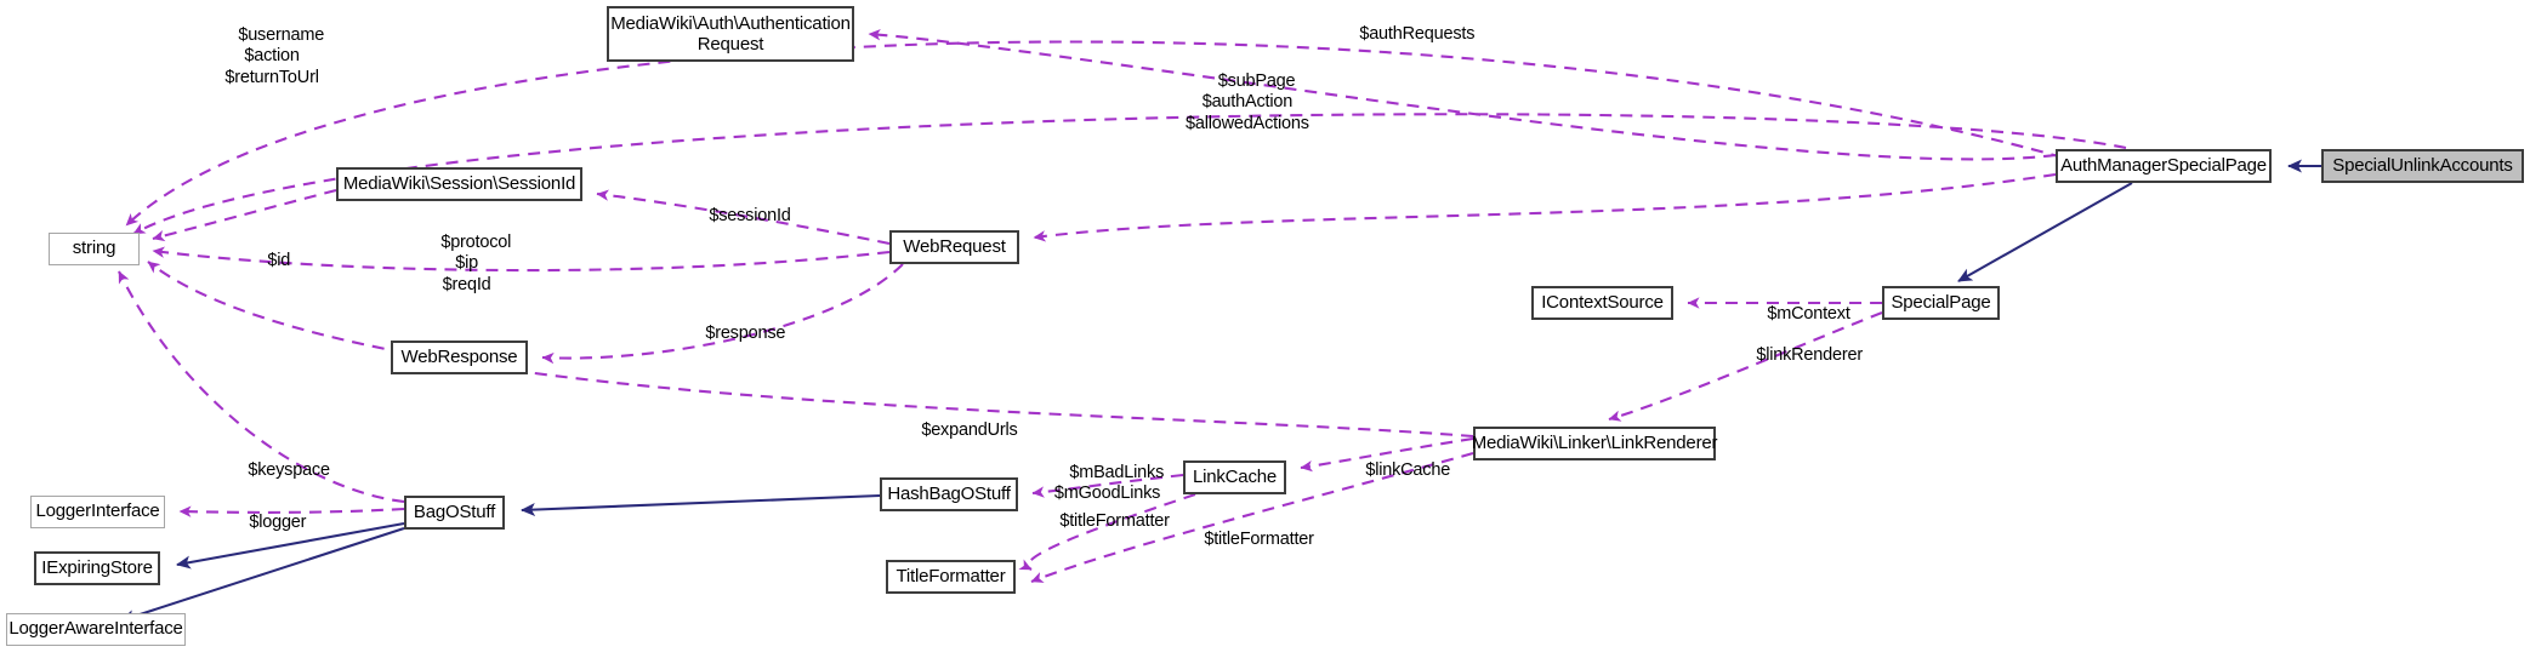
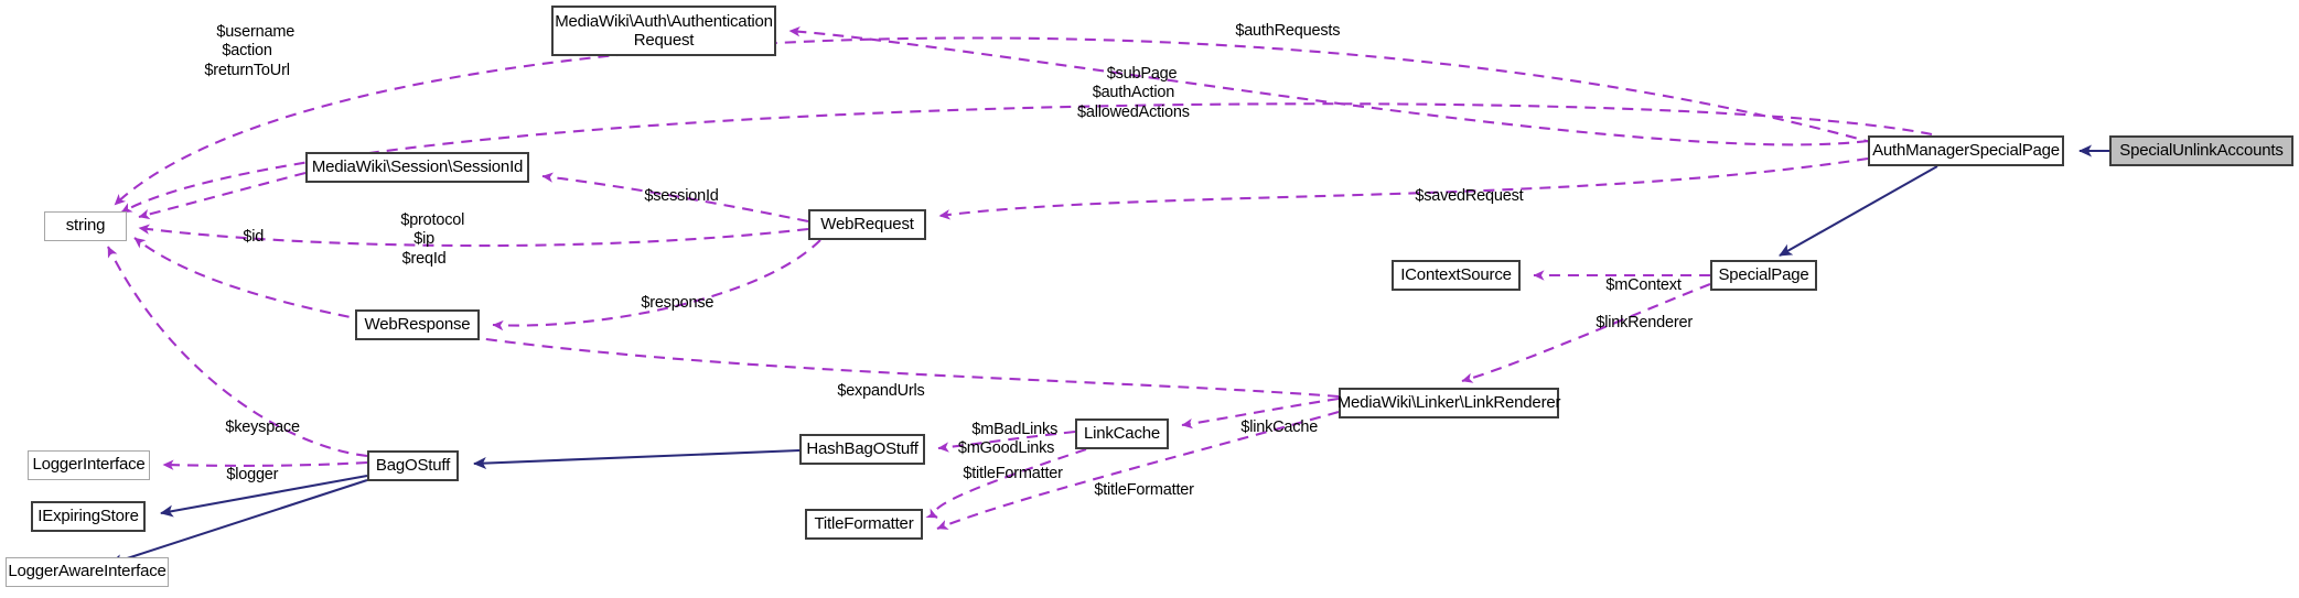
  MediaWiki\Auth\Authentication
  Request
  MediaWiki\Session\SessionId
  string
  WebRequest
  WebResponse
  IContextSource
  SpecialPage
  AuthManagerSpecialPage
  SpecialUnlinkAccounts
  MediaWiki\Linker\LinkRenderer
  LinkCache
  HashBagOStuff
  TitleFormatter
  BagOStuff
  LoggerInterface
  IExpiringStore
  LoggerAwareInterface
  $username
  $action
  $returnToUrl
  $authRequests
  $subPage
  $authAction
  $allowedActions
  $id
  $sessionId
+ $savedRequest
  $protocol
  $ip
  $reqId
  $mContext
  $linkRenderer
  $response
  $expandUrls
  $keyspace
  $mBadLinks
  $mGoodLinks
  $linkCache
  $titleFormatter
  $titleFormatter
  $logger
